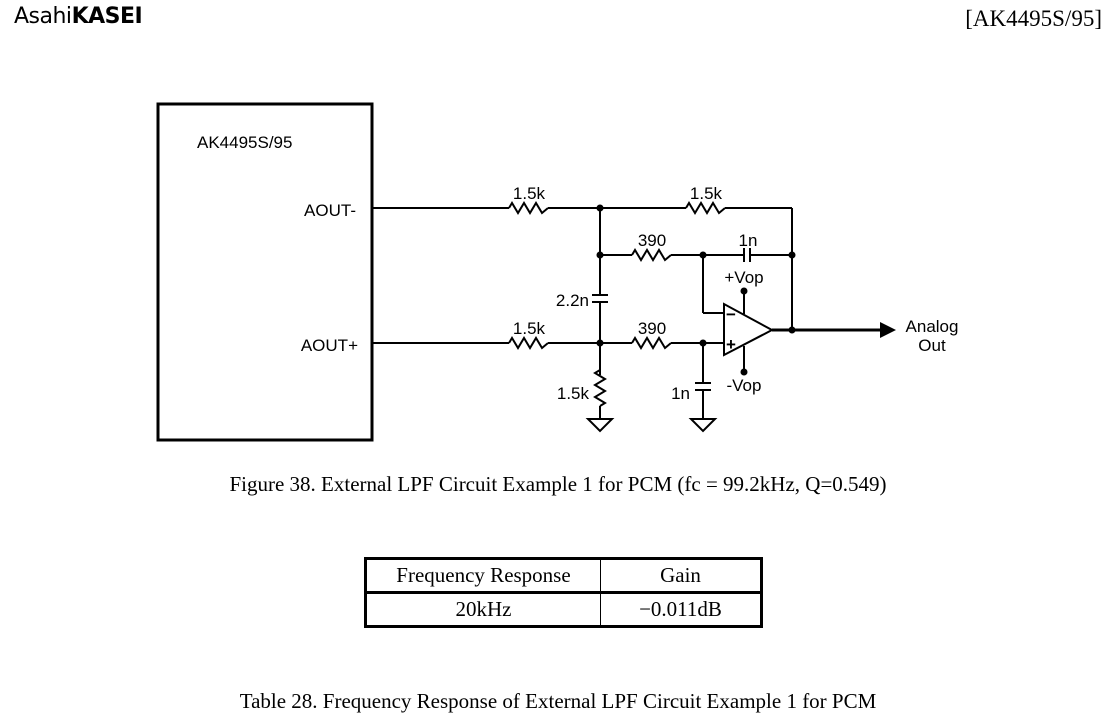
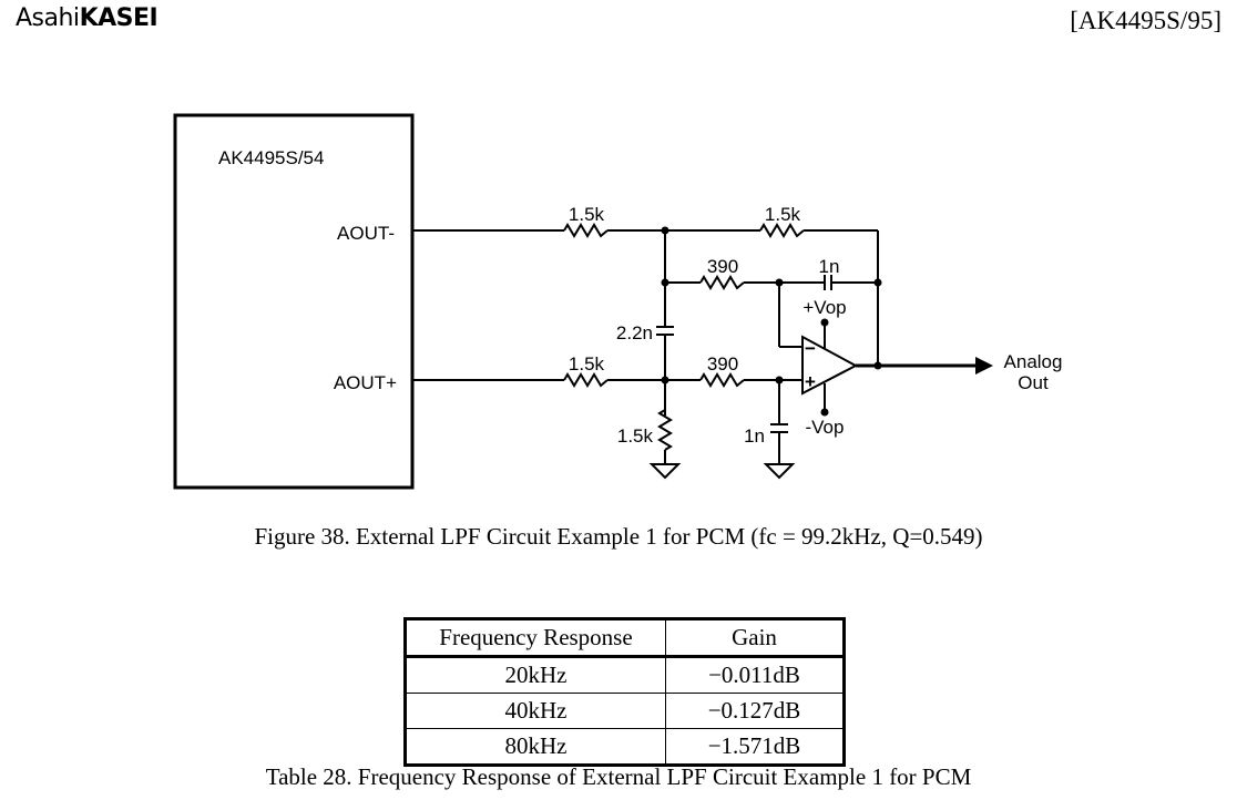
  AsahiKASEI
  [AK4495S/95]
- AK4495S/95
+ AK4495S/54
  AOUT-
  AOUT+
  1.5k
  1.5k
  390
  1n
  +Vop
  2.2n
  1.5k
  390
  1.5k
  1n
  -Vop
  −
  +
  Analog
  Out
  Figure 38. External LPF Circuit Example 1 for PCM (fc = 99.2kHz, Q=0.549)
  Frequency Response	Gain
  20kHz	−0.011dB
+ 40kHz	−0.127dB
+ 80kHz	−1.571dB
  Table 28. Frequency Response of External LPF Circuit Example 1 for PCM
